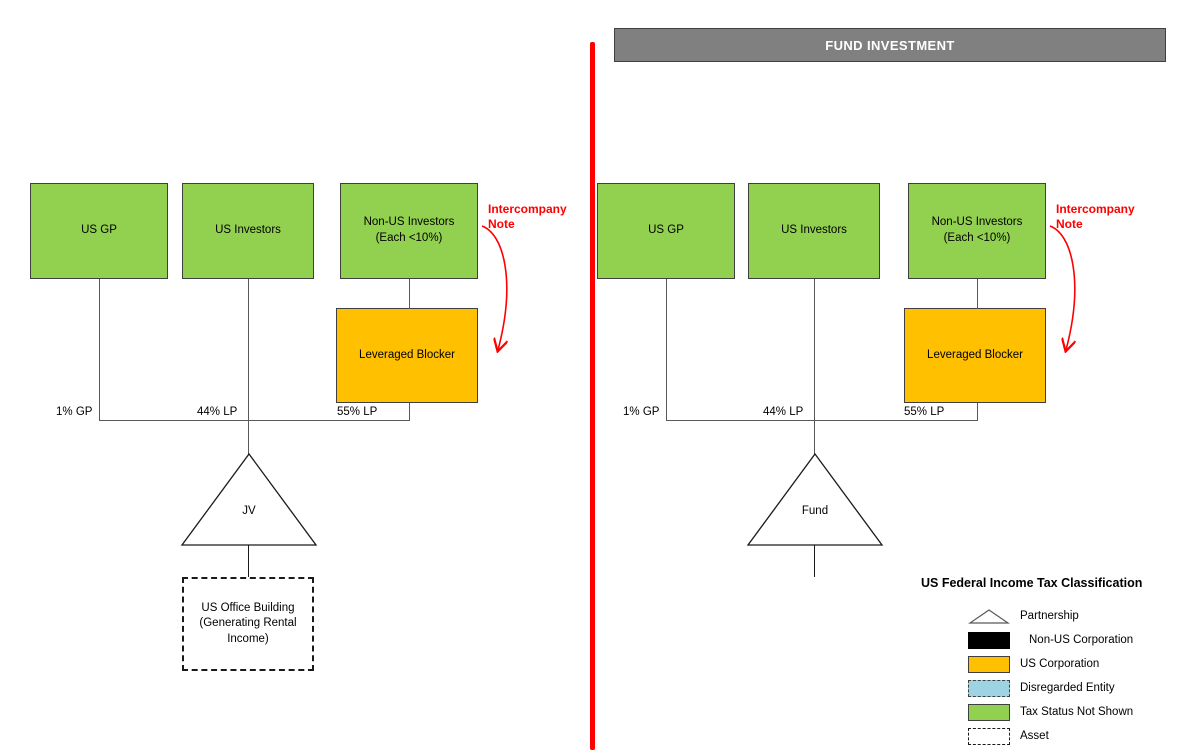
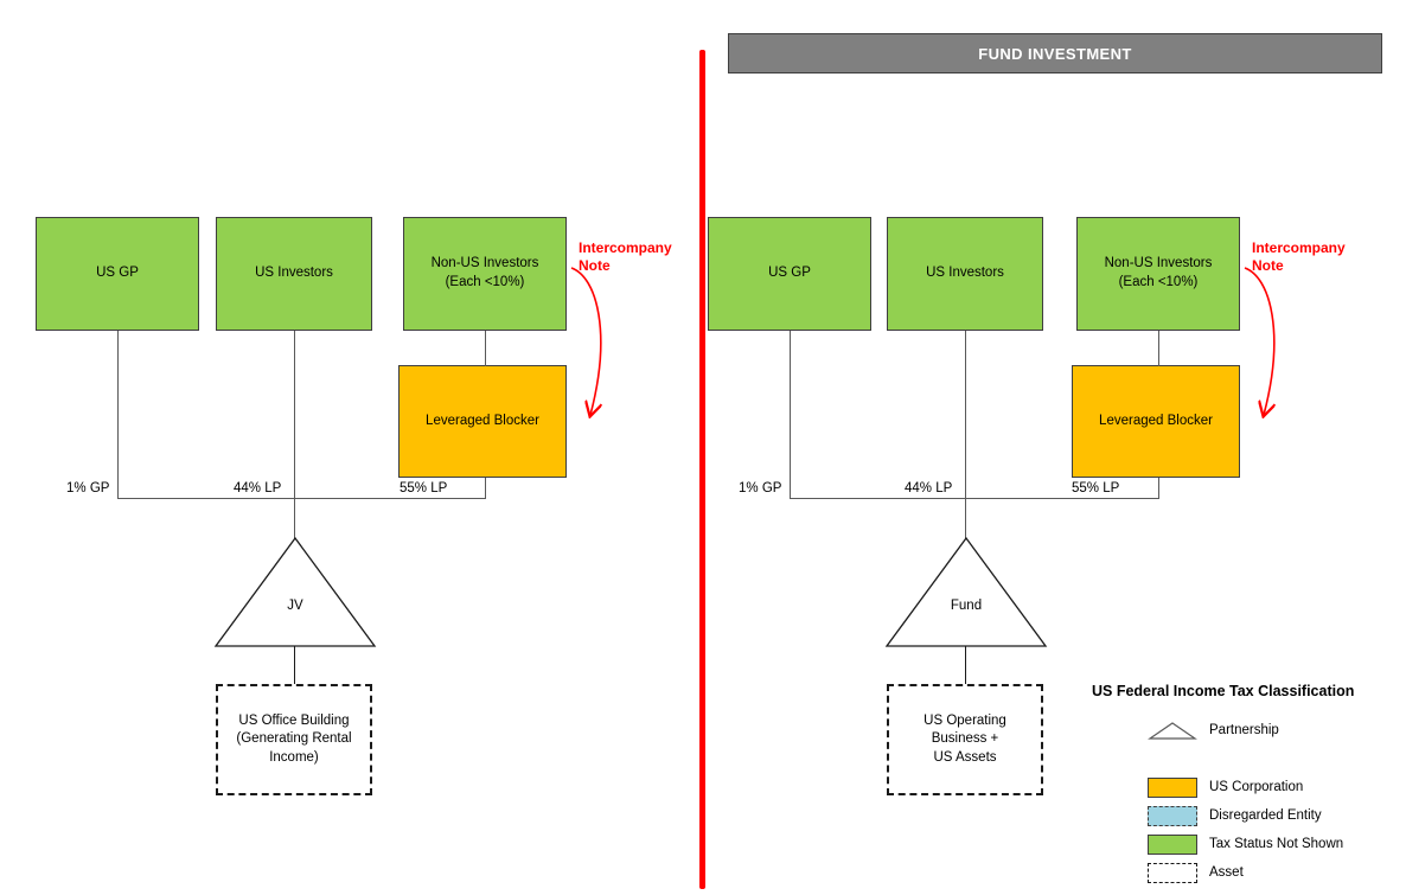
  FUND INVESTMENT
  US GP
  US Investors
  Non-US Investors
  (Each <10%)
  Leveraged Blocker
  1% GP
  44% LP
  55% LP
  JV
  US Office Building
  (Generating Rental
  Income)
  Intercompany
  Note
  US GP
  US Investors
  Non-US Investors
  (Each <10%)
  Leveraged Blocker
  1% GP
  44% LP
  55% LP
  Fund
+ US Operating
+ Business +
+ US Assets
  Intercompany
  Note
  US Federal Income Tax Classification
  Partnership
- Non-US Corporation
  US Corporation
  Disregarded Entity
  Tax Status Not Shown
  Asset
